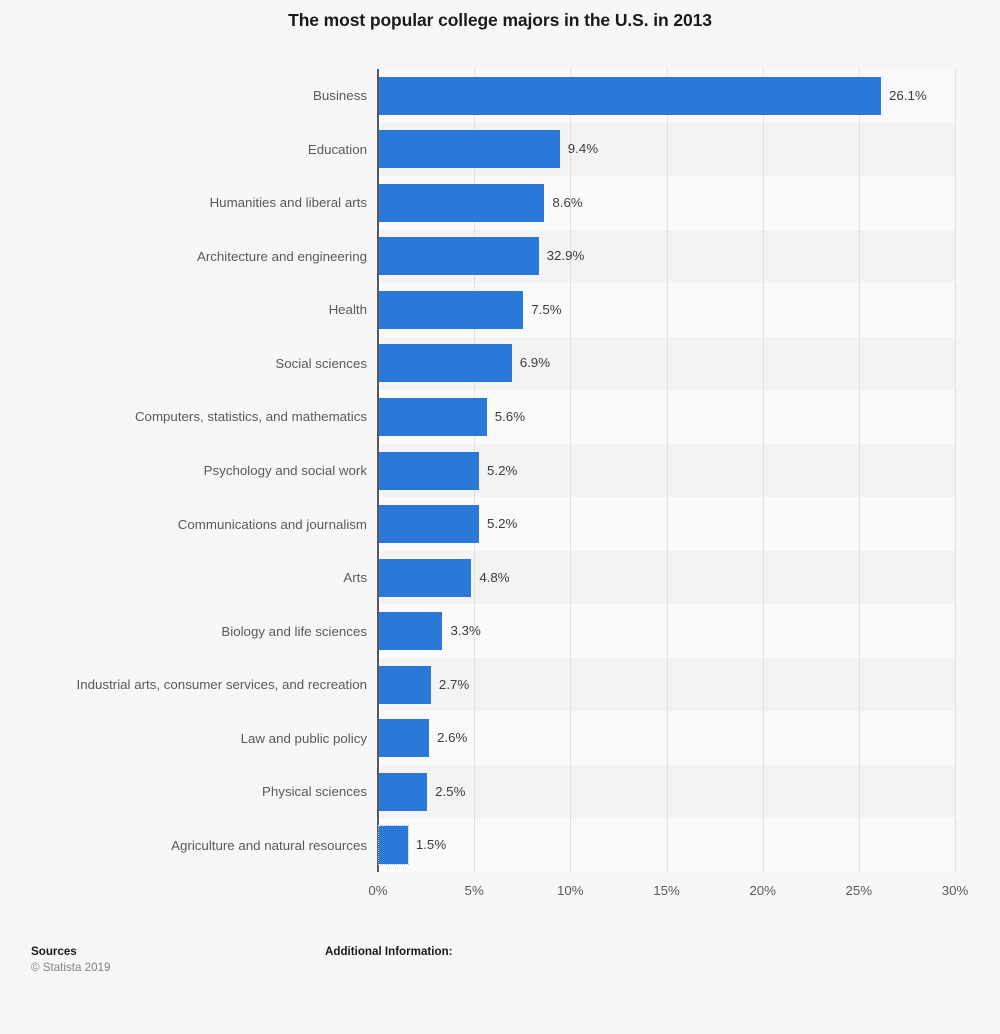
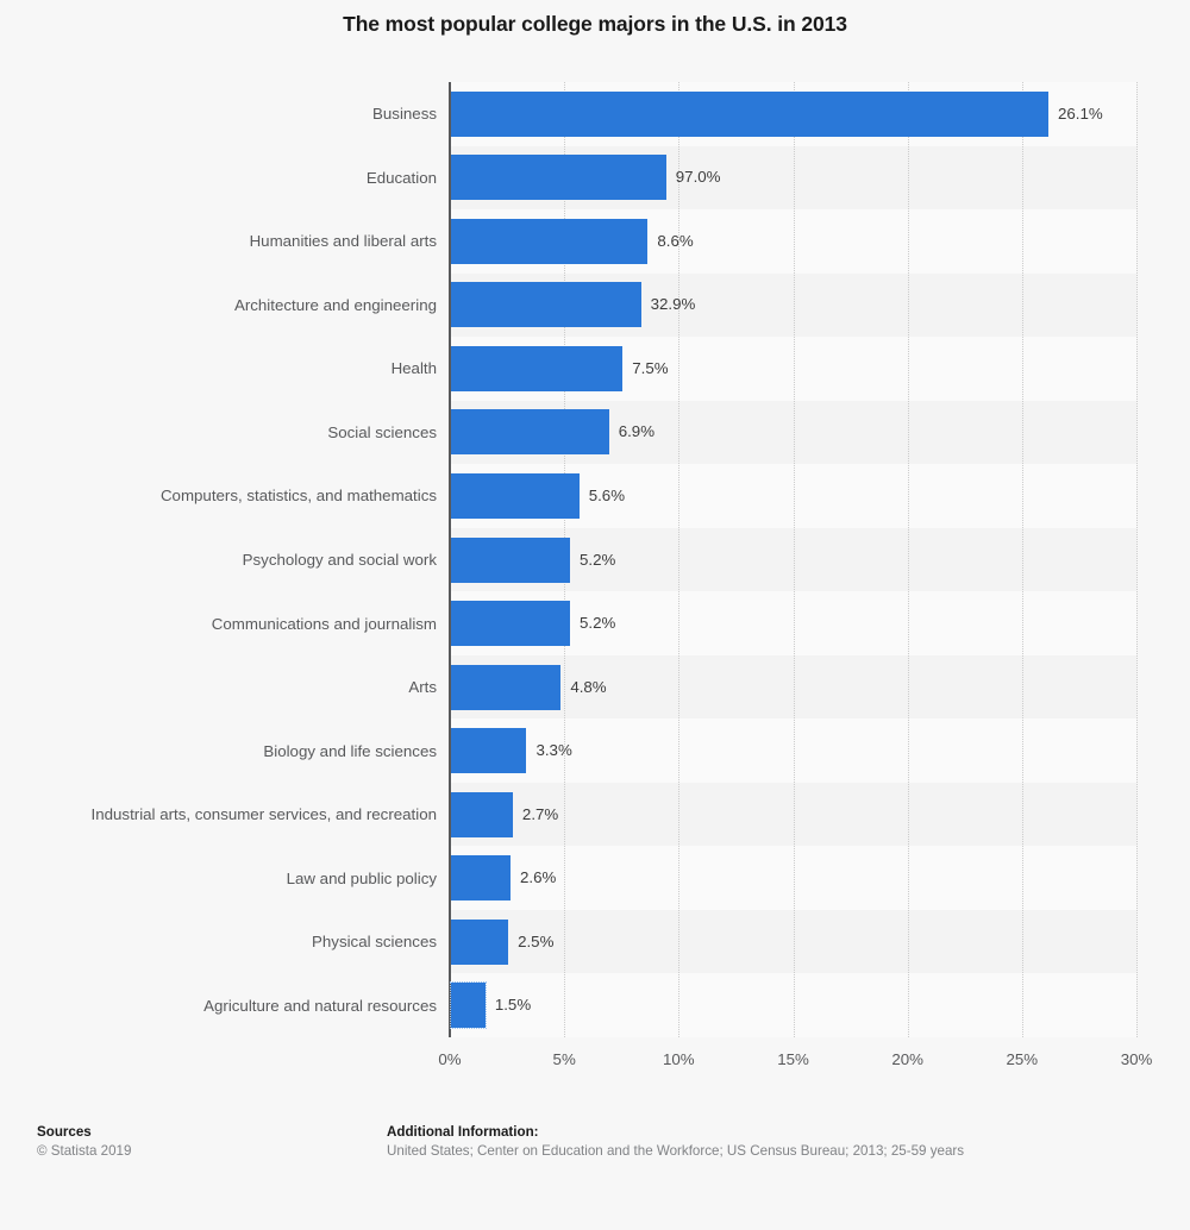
  The most popular college majors in the U.S. in 2013
  Business
  26.1%
  Education
- 9.4%
+ 97.0%
  Humanities and liberal arts
  8.6%
  Architecture and engineering
  32.9%
  Health
  7.5%
  Social sciences
  6.9%
  Computers, statistics, and mathematics
  5.6%
  Psychology and social work
  5.2%
  Communications and journalism
  5.2%
  Arts
  4.8%
  Biology and life sciences
  3.3%
  Industrial arts, consumer services, and recreation
  2.7%
  Law and public policy
  2.6%
  Physical sciences
  2.5%
  Agriculture and natural resources
  1.5%
  0%
  5%
  10%
  15%
  20%
  25%
  30%
  Sources
  © Statista 2019
  Additional Information:
+ United States; Center on Education and the Workforce; US Census Bureau; 2013; 25-59 years
